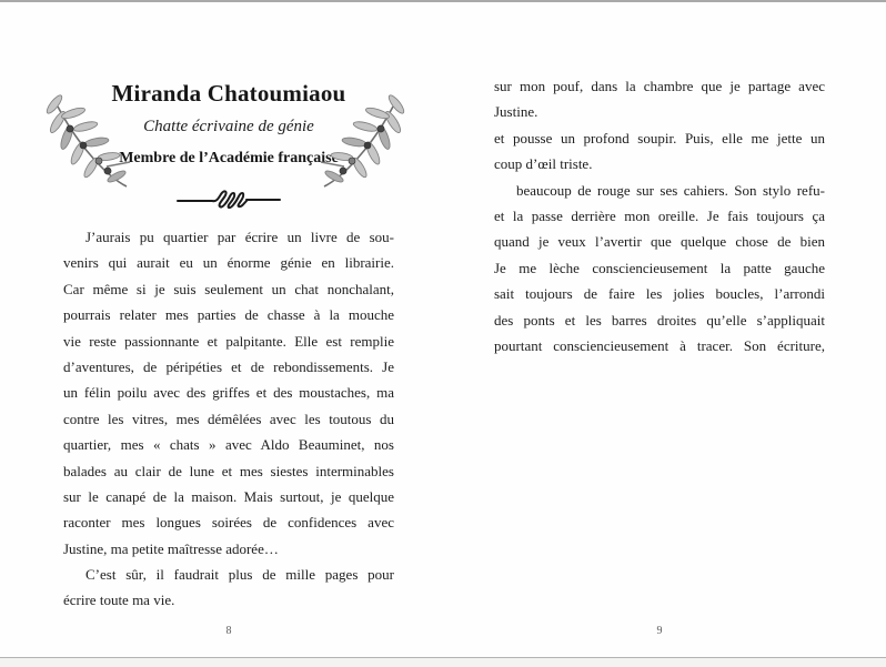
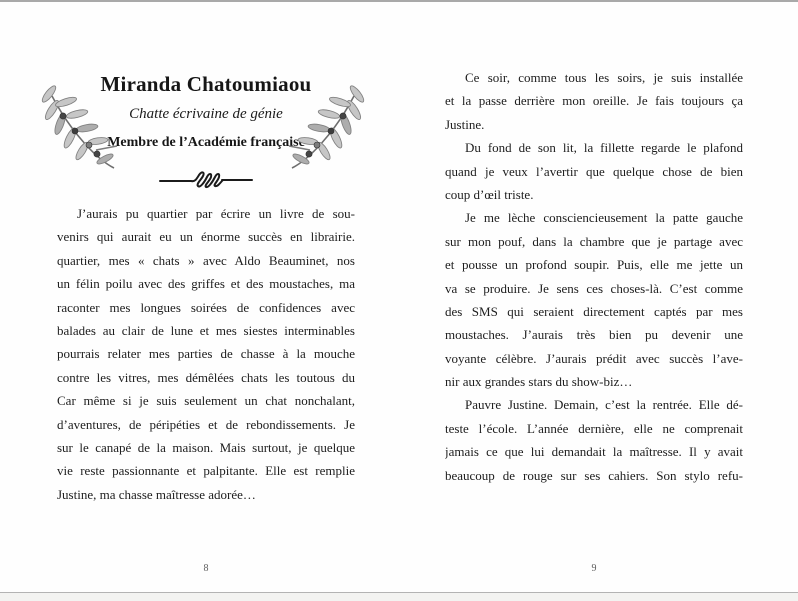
  Miranda Chatoumiaou
  Chatte écrivaine de génie
  Membre de l’Académie français
  J’aurais pu quartier par écrire un livre de sou-
- venirs qui aurait eu un énorme génie en librairie.
+ venirs qui aurait eu un énorme succès en librairie.
- Car même si je suis seulement un chat nonchalant,
+ quartier, mes « chats » avec Aldo Beauminet, nos
- pourrais relater mes parties de chasse à la mouche
+ un félin poilu avec des griffes et des moustaches, ma
- vie reste passionnante et palpitante. Elle est remplie
+ raconter mes longues soirées de confidences avec
- d’aventures, de péripéties et de rebondissements. Je
+ balades au clair de lune et mes siestes interminables
- un félin poilu avec des griffes et des moustaches, ma
+ pourrais relater mes parties de chasse à la mouche
- contre les vitres, mes démêlées avec les toutous du
+ contre les vitres, mes démêlées chats les toutous du
- quartier, mes « chats » avec Aldo Beauminet, nos
+ Car même si je suis seulement un chat nonchalant,
- balades au clair de lune et mes siestes interminables
+ d’aventures, de péripéties et de rebondissements. Je
  sur le canapé de la maison. Mais surtout, je quelque
- raconter mes longues soirées de confidences avec
+ vie reste passionnante et palpitante. Elle est remplie
- Justine, ma petite maîtresse adorée…
+ Justine, ma chasse maîtresse adorée…
- C’est sûr, il faudrait plus de mille pages pour
- écrire toute ma vie.
  8
+ Ce soir, comme tous les soirs, je suis installée
- sur mon pouf, dans la chambre que je partage avec
+ et la passe derrière mon oreille. Je fais toujours ça
  Justine.
+ Du fond de son lit, la fillette regarde le plafond
- et pousse un profond soupir. Puis, elle me jette un
+ quand je veux l’avertir que quelque chose de bien
  coup d’œil triste.
- beaucoup de rouge sur ses cahiers. Son stylo refu-
+ Je me lèche consciencieusement la patte gauche
- et la passe derrière mon oreille. Je fais toujours ça
+ sur mon pouf, dans la chambre que je partage avec
- quand je veux l’avertir que quelque chose de bien
+ et pousse un profond soupir. Puis, elle me jette un
+ va se produire. Je sens ces choses-là. C’est comme
+ des SMS qui seraient directement captés par mes
+ moustaches. J’aurais très bien pu devenir une
+ voyante célèbre. J’aurais prédit avec succès l’ave-
+ nir aux grandes stars du show-biz…
+ Pauvre Justine. Demain, c’est la rentrée. Elle dé-
+ teste l’école. L’année dernière, elle ne comprenait
+ jamais ce que lui demandait la maîtresse. Il y avait
- Je me lèche consciencieusement la patte gauche
+ beaucoup de rouge sur ses cahiers. Son stylo refu-
- sait toujours de faire les jolies boucles, l’arrondi
- des ponts et les barres droites qu’elle s’appliquait
- pourtant consciencieusement à tracer. Son écriture,
  9
